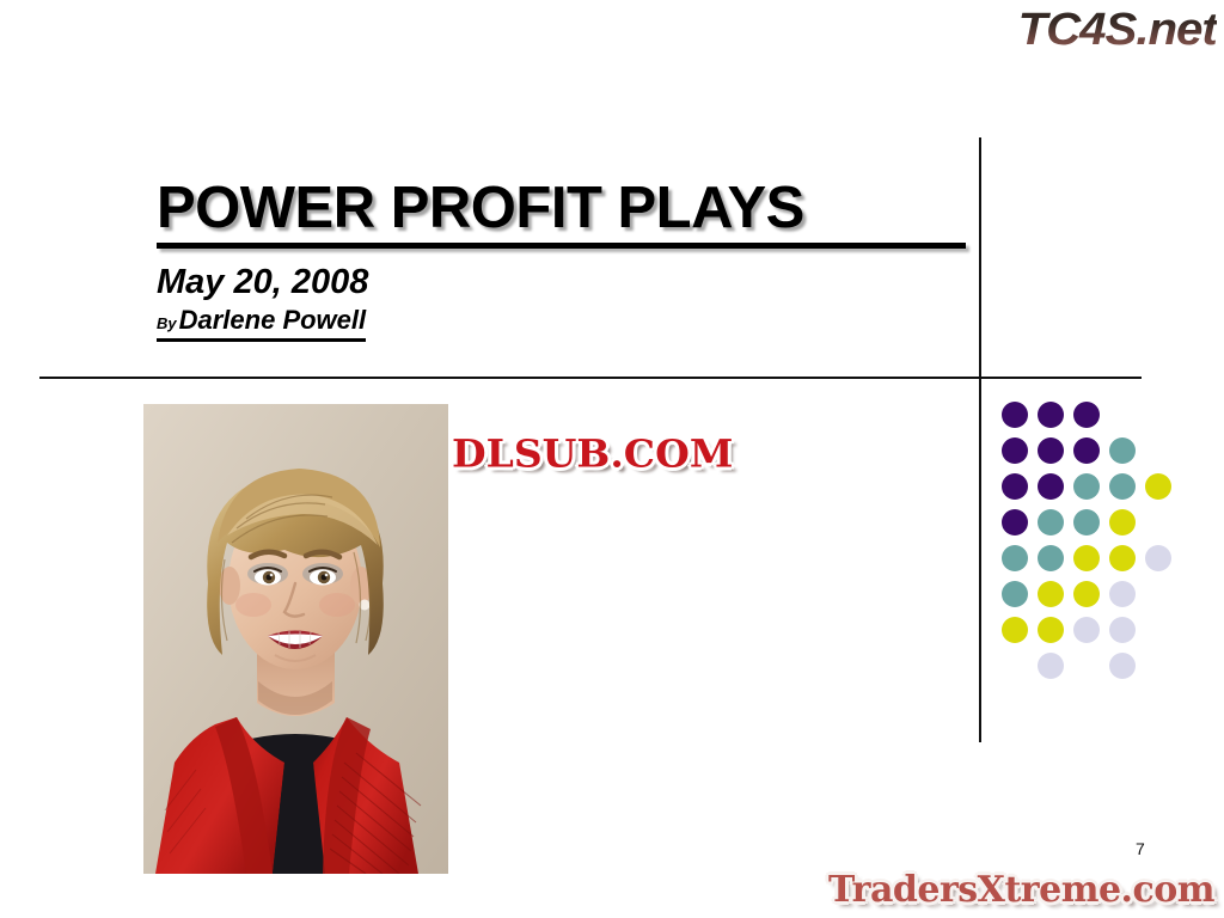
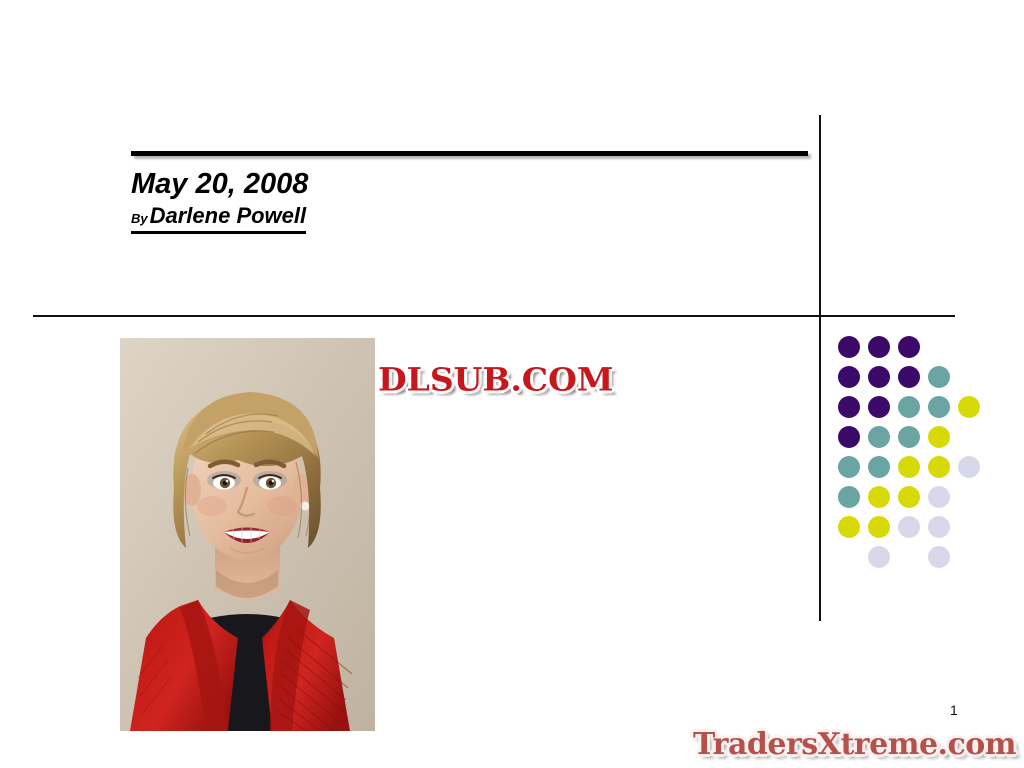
- TC4S.net
- POWER PROFIT PLAYS
  May 20, 2008
  By Darlene Powell
  DLSUB.COM
- 7
+ 1
  TradersXtreme.com
